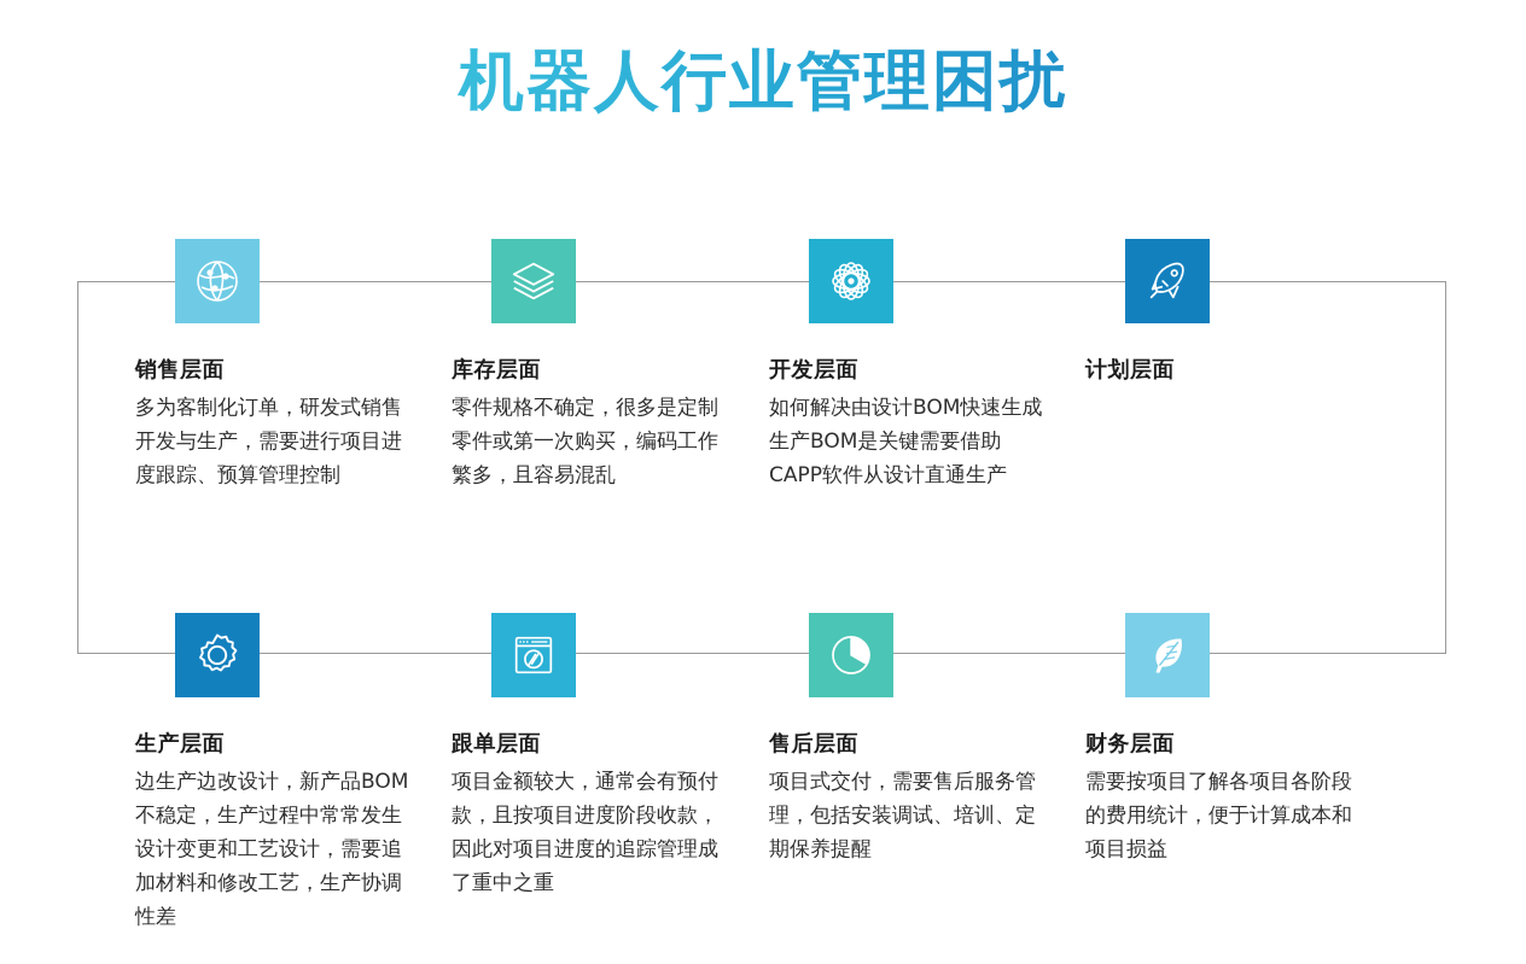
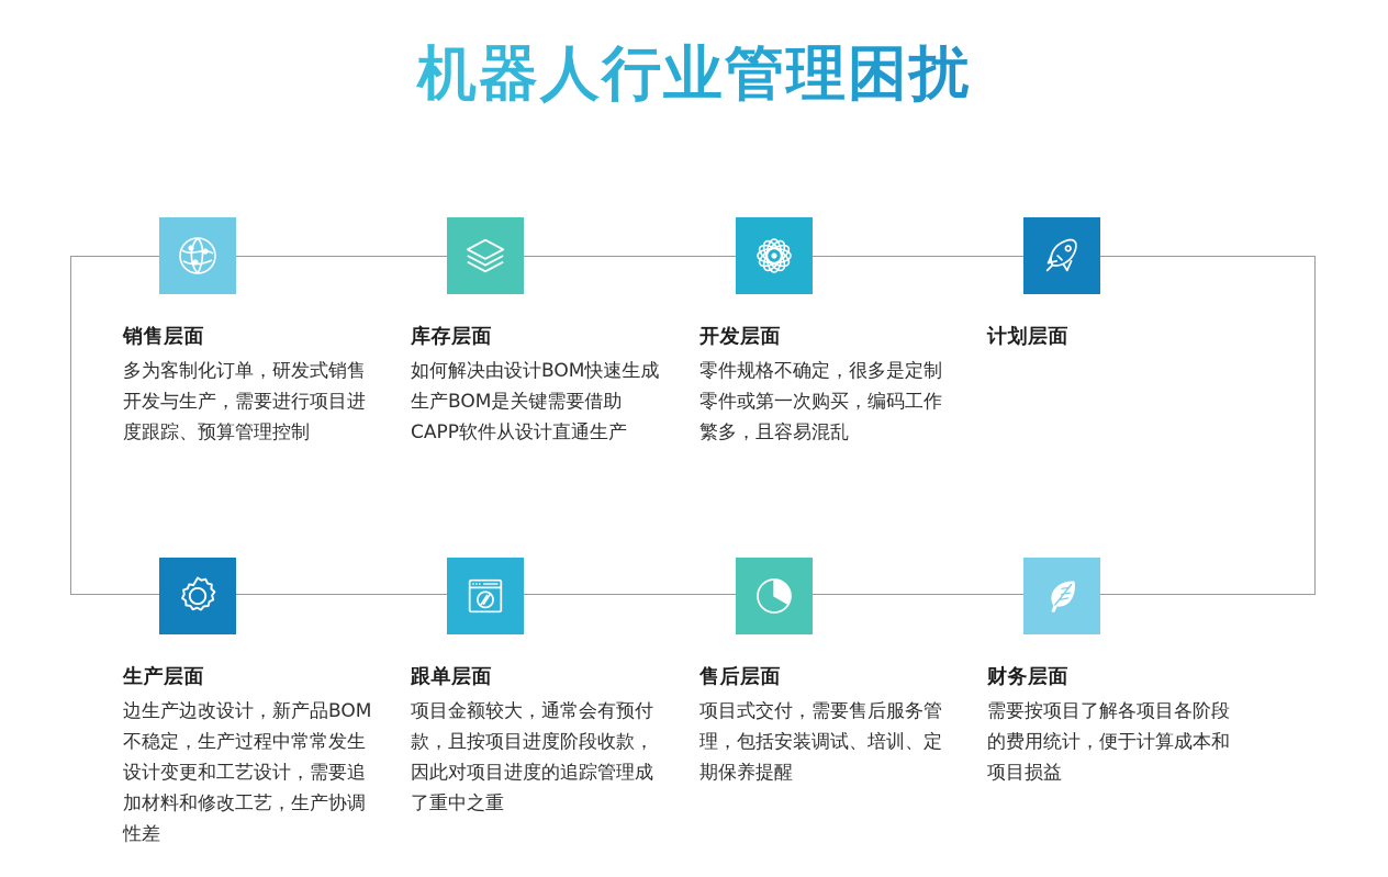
  机器人行业管理困扰
  销售层面
  多为客制化订单，研发式销售开发与生产，需要进行项目进度跟踪、预算管理控制
  库存层面
- 零件规格不确定，很多是定制零件或第一次购买，编码工作繁多，且容易混乱
+ 如何解决由设计BOM快速生成生产BOM是关键需要借助CAPP软件从设计直通生产
  开发层面
- 如何解决由设计BOM快速生成生产BOM是关键需要借助CAPP软件从设计直通生产
+ 零件规格不确定，很多是定制零件或第一次购买，编码工作繁多，且容易混乱
  计划层面
  生产层面
  边生产边改设计，新产品BOM不稳定，生产过程中常常发生设计变更和工艺设计，需要追加材料和修改工艺，生产协调性差
  跟单层面
  项目金额较大，通常会有预付款，且按项目进度阶段收款，因此对项目进度的追踪管理成了重中之重
  售后层面
  项目式交付，需要售后服务管理，包括安装调试、培训、定期保养提醒
  财务层面
  需要按项目了解各项目各阶段的费用统计，便于计算成本和项目损益
